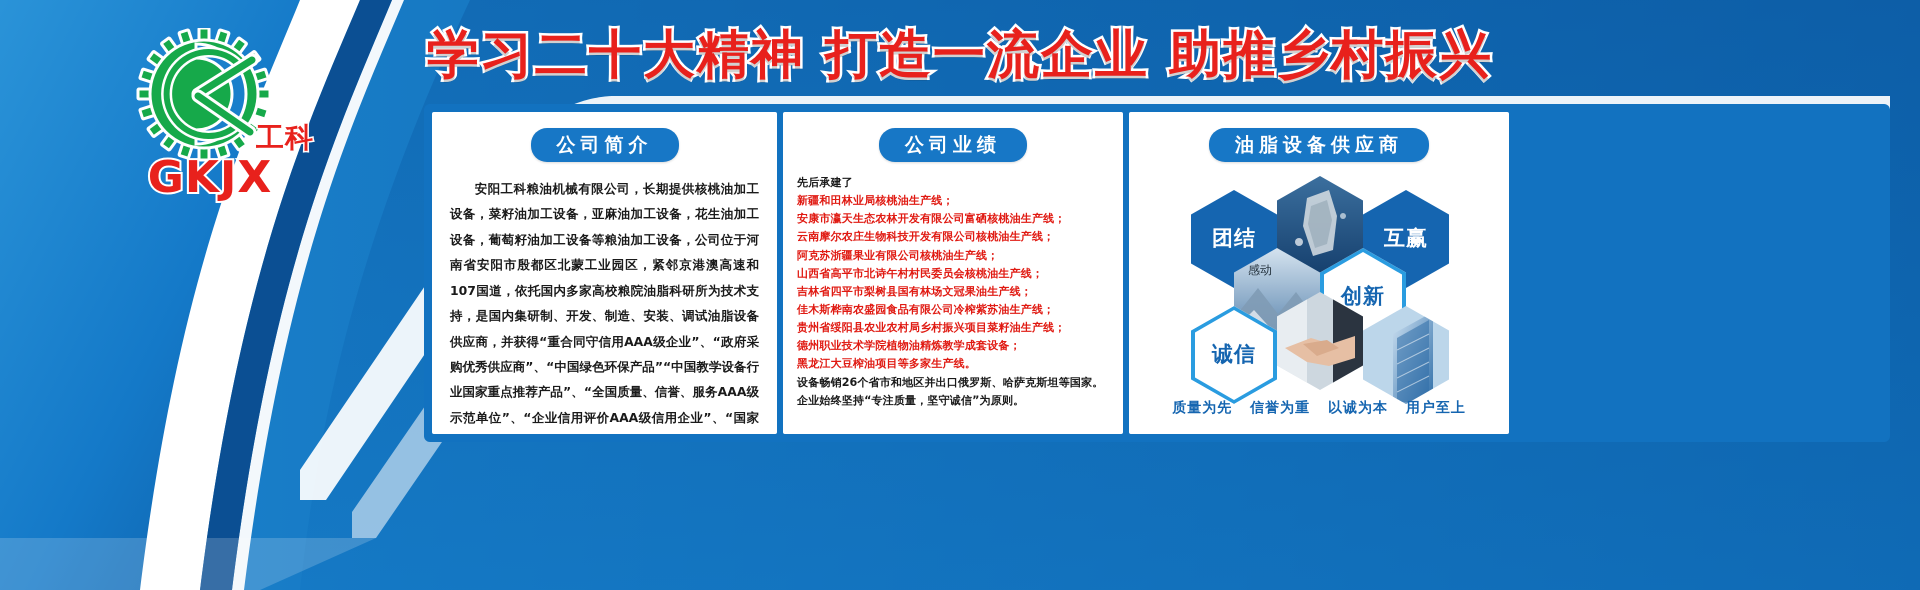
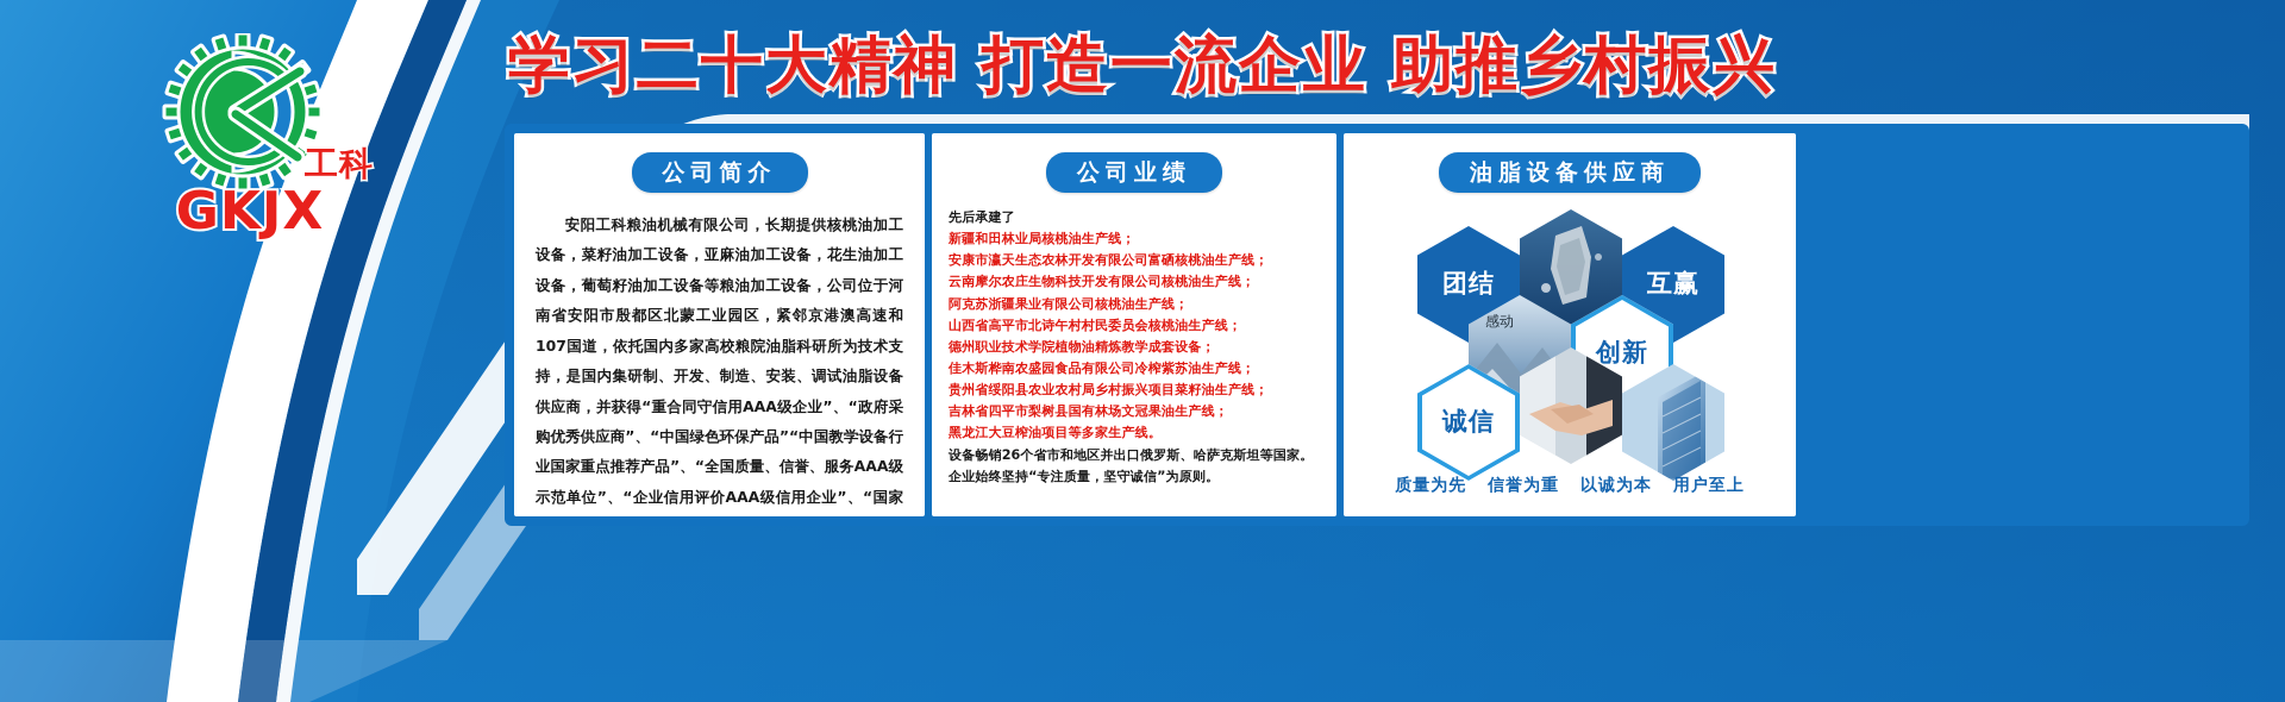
  工科
  GKJX
  学习二十大精神 打造一流企业 助推乡村振兴
  公司简介
  安阳工科粮油机械有限公司，长期提供核桃油加工设备，菜籽油加工设备，亚麻油加工设备，花生油加工设备，葡萄籽油加工设备等粮油加工设备，公司位于河南省安阳市殷都区北蒙工业园区，紧邻京港澳高速和107国道，依托国内多家高校粮院油脂科研所为技术支持，是国内集研制、开发、制造、安装、调试油脂设备供应商，并获得“重合同守信用AAA级企业”、“政府采购优秀供应商”、“中国绿色环保产品”“中国教学设备行业国家重点推荐产品”、“全国质量、信誉、服务AAA级示范单位”、“企业信用评价AAA级信用企业”、“国家
  公司业绩
  先后承建了
  新疆和田林业局核桃油生产线；
  安康市瀛天生态农林开发有限公司富硒核桃油生产线；
  云南摩尔农庄生物科技开发有限公司核桃油生产线；
  阿克苏浙疆果业有限公司核桃油生产线；
  山西省高平市北诗午村村民委员会核桃油生产线；
- 吉林省四平市梨树县国有林场文冠果油生产线；
+ 德州职业技术学院植物油精炼教学成套设备；
  佳木斯桦南农盛园食品有限公司冷榨紫苏油生产线；
  贵州省绥阳县农业农村局乡村振兴项目菜籽油生产线；
- 德州职业技术学院植物油精炼教学成套设备；
+ 吉林省四平市梨树县国有林场文冠果油生产线；
  黑龙江大豆榨油项目等多家生产线。
  设备畅销26个省市和地区并出口俄罗斯、哈萨克斯坦等国家。
  企业始终坚持“专注质量，坚守诚信”为原则。
  油脂设备供应商
  团结
  互赢
  感动
  创新
  诚信
  质量为先 信誉为重 以诚为本 用户至上
